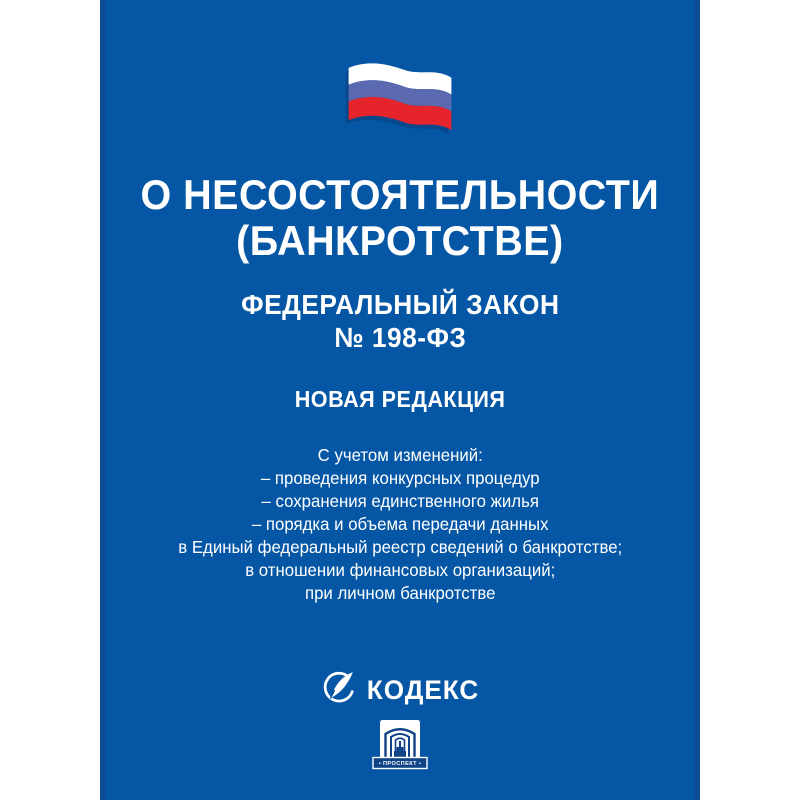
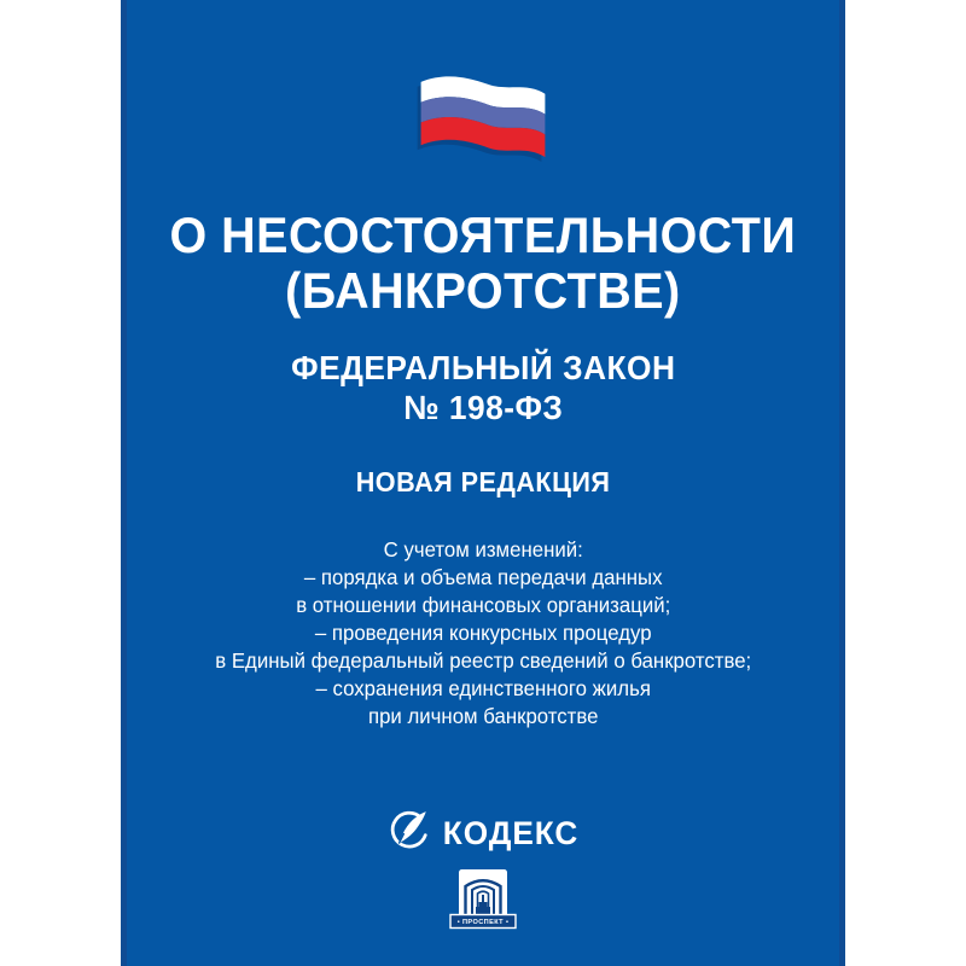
  О НЕСОСТОЯТЕЛЬНОСТИ
  (БАНКРОТСТВЕ)
  ФЕДЕРАЛЬНЫЙ ЗАКОН
  № 198-ФЗ
  НОВАЯ РЕДАКЦИЯ
  С учетом изменений:
- – проведения конкурсных процедур
+ – порядка и объема передачи данных
- – сохранения единственного жилья
+ в отношении финансовых организаций;
- – порядка и объема передачи данных
+ – проведения конкурсных процедур
  в Единый федеральный реестр сведений о банкротстве;
- в отношении финансовых организаций;
+ – сохранения единственного жилья
  при личном банкротстве
  КОДЕКС
